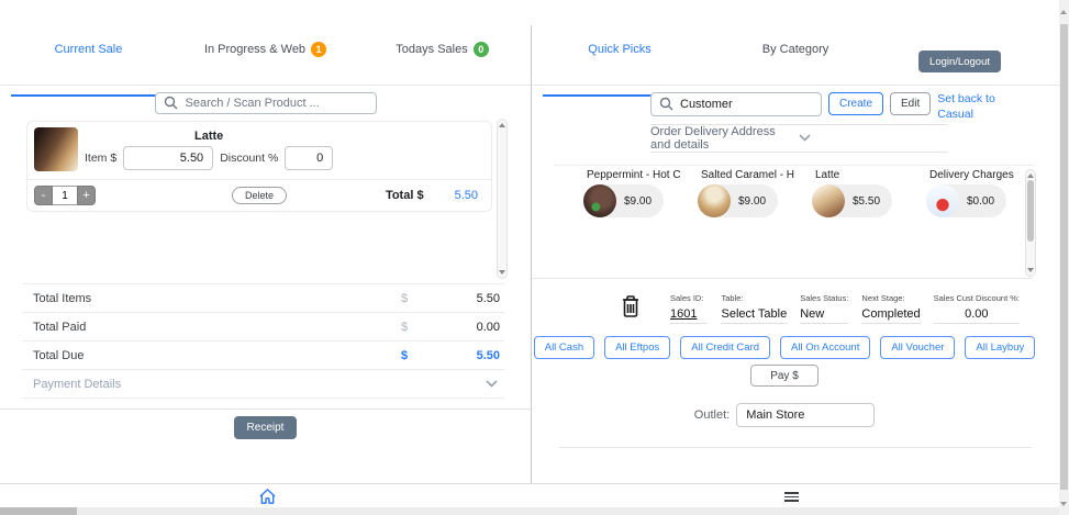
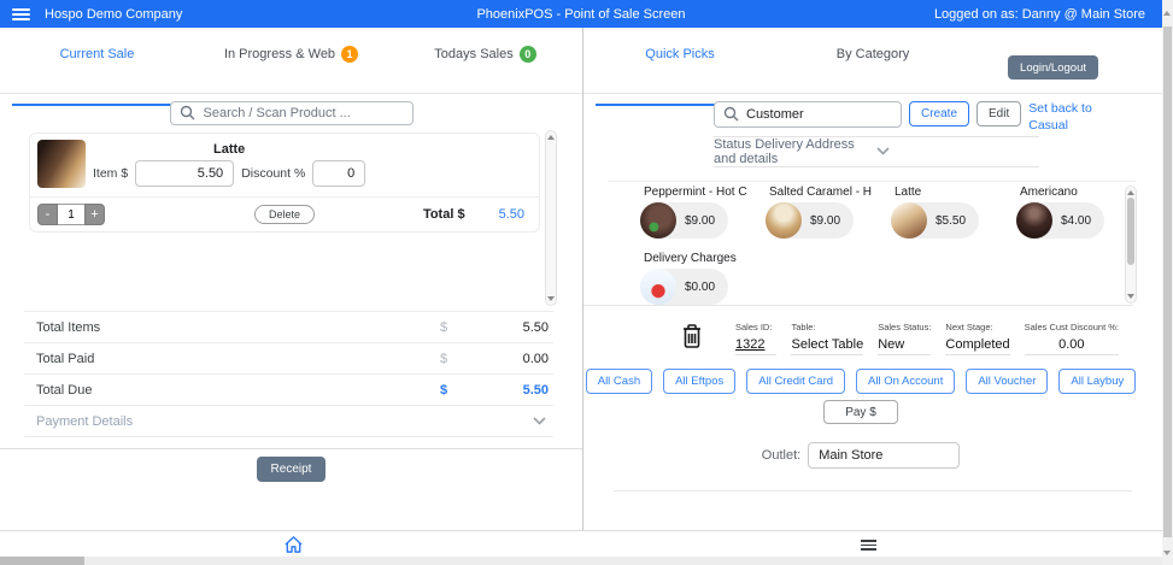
+ Hospo Demo Company
+ PhoenixPOS - Point of Sale Screen
+ Logged on as: Danny @ Main Store
  Current Sale
  In Progress & Web
  1
  Todays Sales
  0
  Search / Scan Product ...
  Latte
  Item $
  5.50
  Discount %
  0
  -
  1
  +
  Delete
  Total $
  5.50
  Total Items
  $
  5.50
  Total Paid
  $
  0.00
  Total Due
  $
  5.50
  Payment Details
  Receipt
  Quick Picks
  By Category
  Login/Logout
  Customer
  Create
  Edit
  Set back to Casual
- Order Delivery Address and details
+ Status Delivery Address and details
  Peppermint - Hot C
  $9.00
  Salted Caramel - H
  $9.00
  Latte
  $5.50
+ Americano
+ $4.00
  Delivery Charges
  $0.00
  Sales ID:
- 1601
+ 1322
  Table:
  Select Table
  Sales Status:
  New
  Next Stage:
  Completed
  Sales Cust Discount %:
  0.00
  All Cash
  All Eftpos
  All Credit Card
  All On Account
  All Voucher
  All Laybuy
  Pay $
  Outlet:
  Main Store
